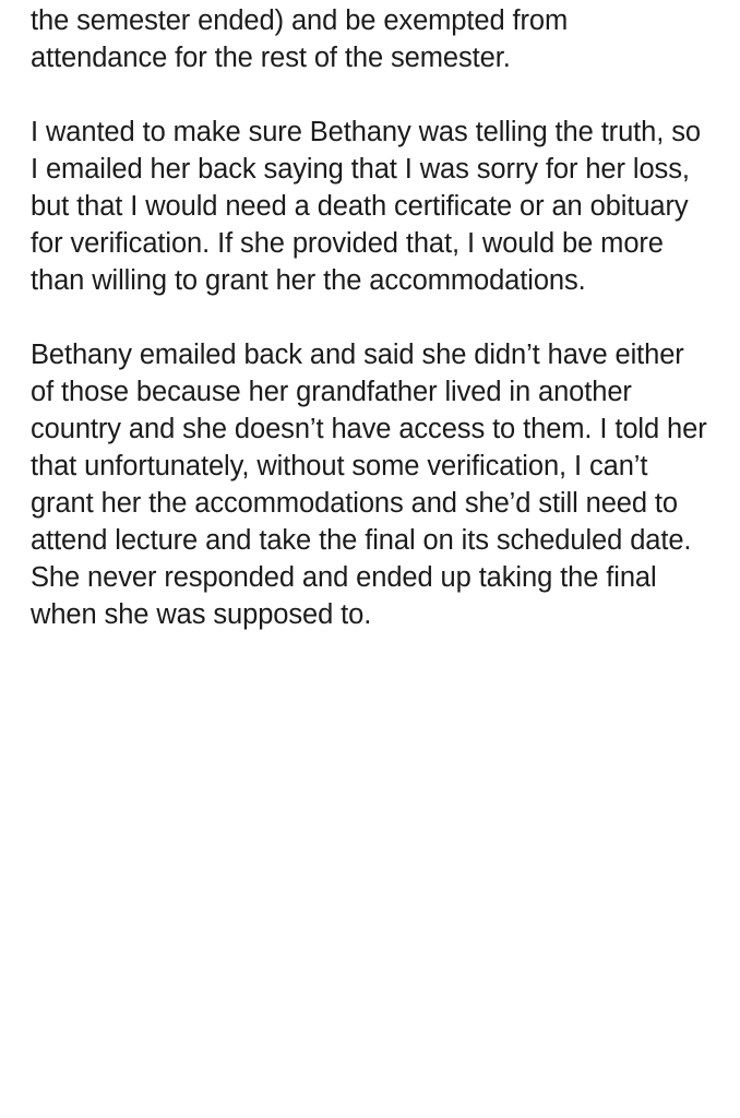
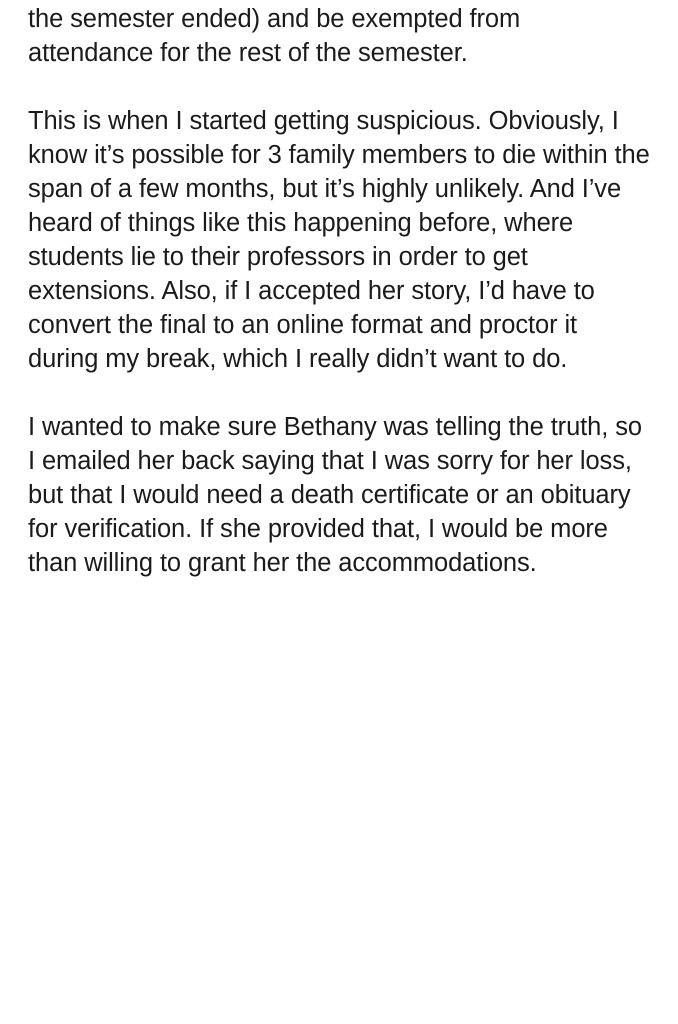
  the semester ended) and be exempted from attendance for the rest of the semester.
+ This is when I started getting suspicious. Obviously, I know it’s possible for 3 family members to die within the span of a few months, but it’s highly unlikely. And I’ve heard of things like this happening before, where students lie to their professors in order to get extensions. Also, if I accepted her story, I’d have to convert the final to an online format and proctor it during my break, which I really didn’t want to do.
  I wanted to make sure Bethany was telling the truth, so I emailed her back saying that I was sorry for her loss, but that I would need a death certificate or an obituary for verification. If she provided that, I would be more than willing to grant her the accommodations.
- Bethany emailed back and said she didn’t have either of those because her grandfather lived in another country and she doesn’t have access to them. I told her that unfortunately, without some verification, I can’t grant her the accommodations and she’d still need to attend lecture and take the final on its scheduled date. She never responded and ended up taking the final when she was supposed to.
